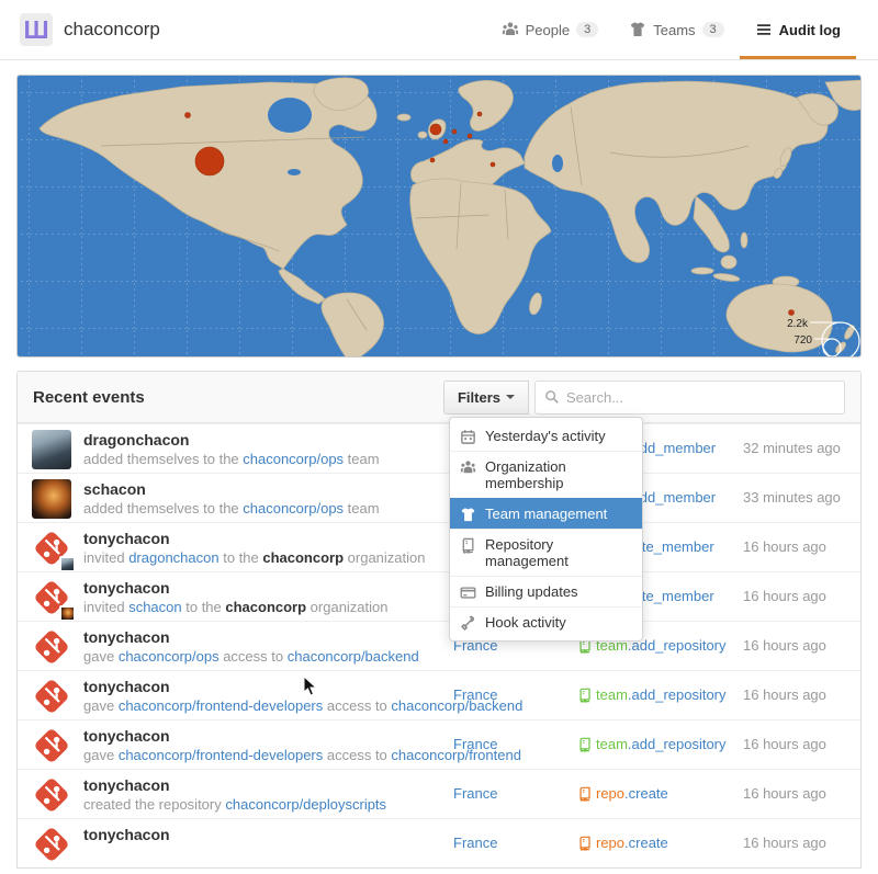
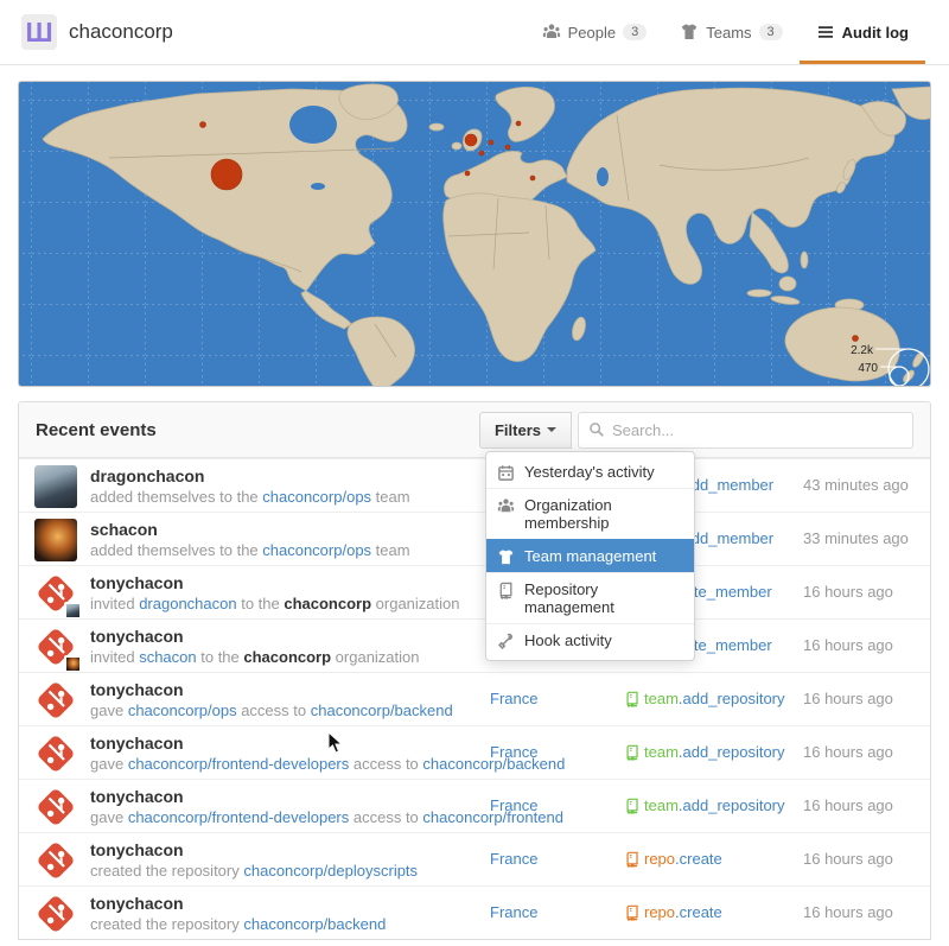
  Ш
  chaconcorp
  People
  3
  Teams
  3
  Audit log
  2.2k
- 720
+ 470
  Recent events
  Filters
  Search...
  Yesterday's activity
  Organization membership
  Team management
  Repository management
- Billing updates
  Hook activity
  dragonchacon
  added themselves to the chaconcorp/ops team
  dd_member
- 32 minutes ago
+ 43 minutes ago
  schacon
  added themselves to the chaconcorp/ops team
  dd_member
  33 minutes ago
  tonychacon
  invited dragonchacon to the chaconcorp organization
  16 hours ago
  tonychacon
  invited schacon to the chaconcorp organization
  16 hours ago
  tonychacon
  gave chaconcorp/ops access to chaconcorp/backend
  France
  team
  .add_repository
  16 hours ago
  tonychacon
  gave chaconcorp/frontend-developers access to chaconcorp/backend
  France
  team
  .add_repository
  16 hours ago
  tonychacon
  gave chaconcorp/frontend-developers access to chaconcorp/frontend
  France
  team
  .add_repository
  16 hours ago
  tonychacon
  created the repository chaconcorp/deployscripts
  France
  repo
  .create
  16 hours ago
  tonychacon
+ created the repository chaconcorp/backend
  France
  repo
  .create
  16 hours ago
